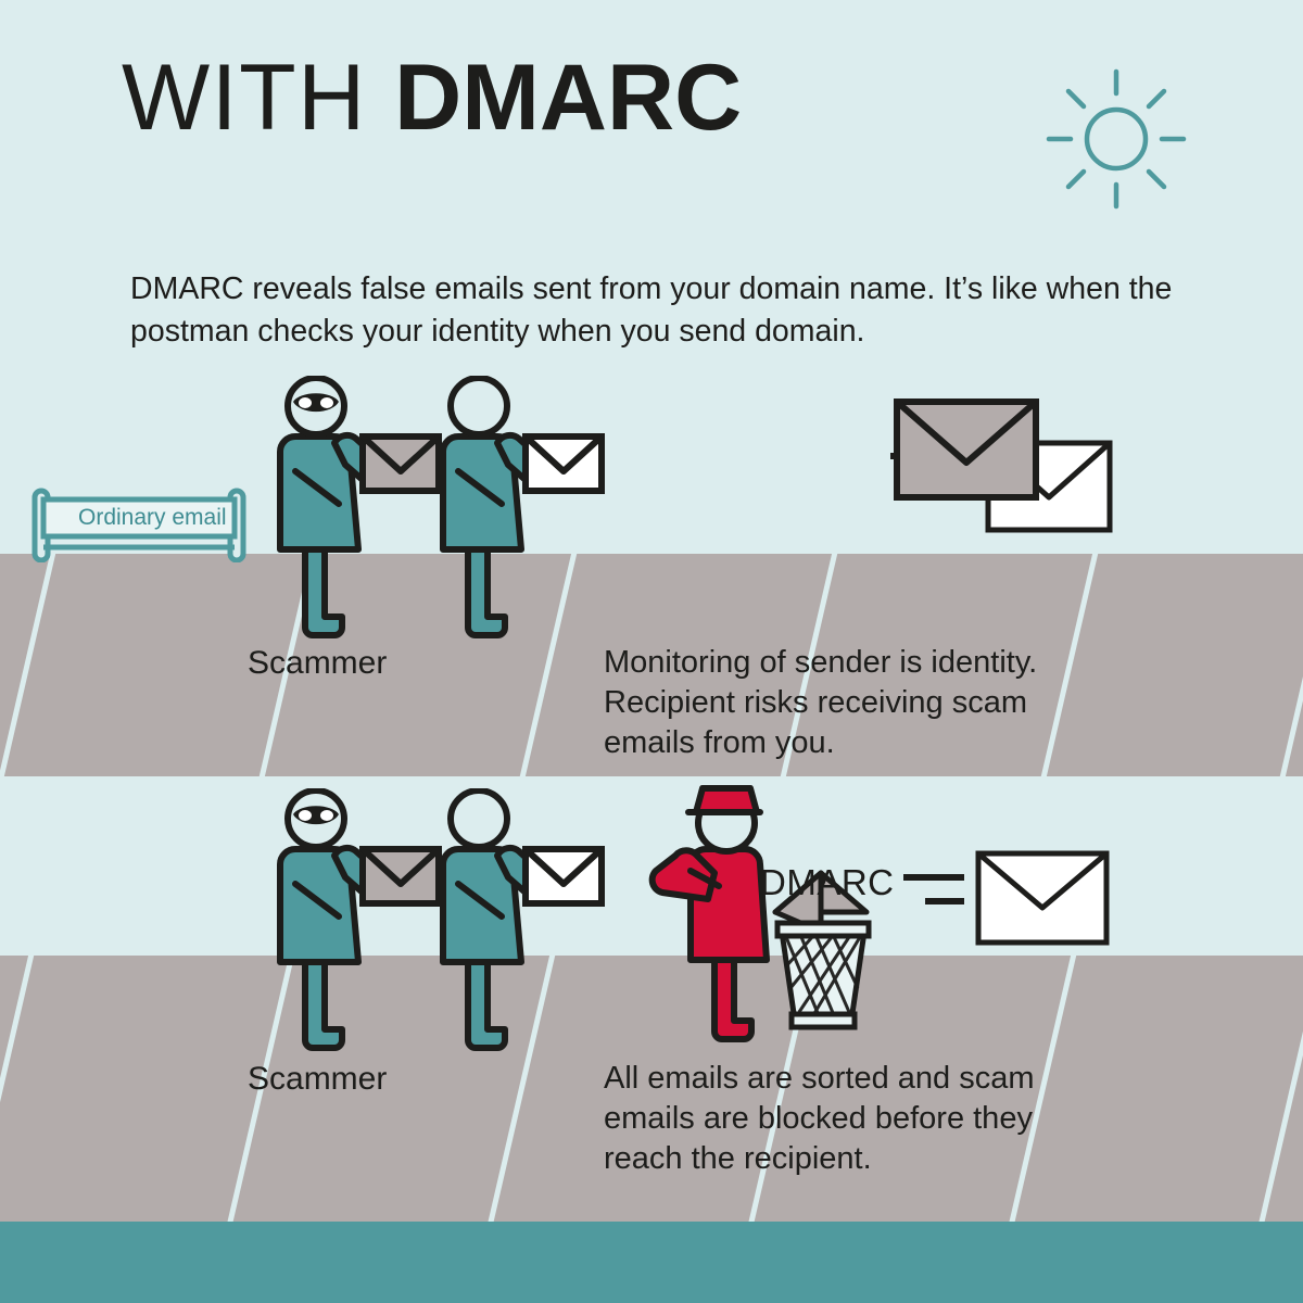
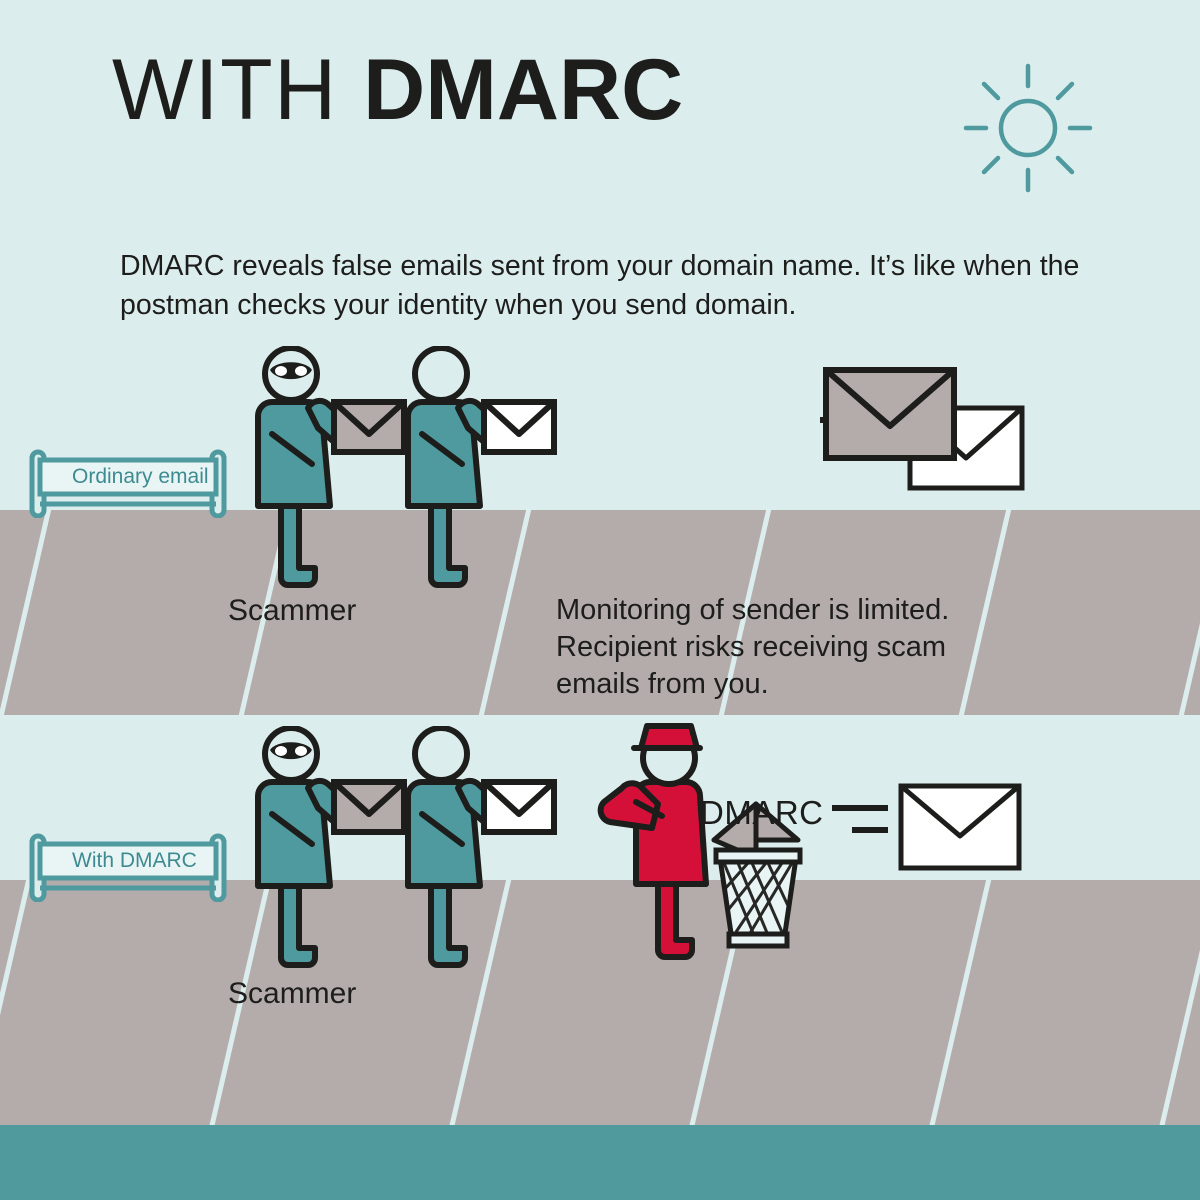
  WITH DMARC
  DMARC reveals false emails sent from your domain name. It’s like when the postman checks your identity when you send domain.
  Ordinary email
+ With DMARC
  DMARC
  Scammer
- Monitoring of sender is identity. Recipient risks receiving scam emails from you.
+ Monitoring of sender is limited. Recipient risks receiving scam emails from you.
  Scammer
- All emails are sorted and scam emails are blocked before they reach the recipient.
